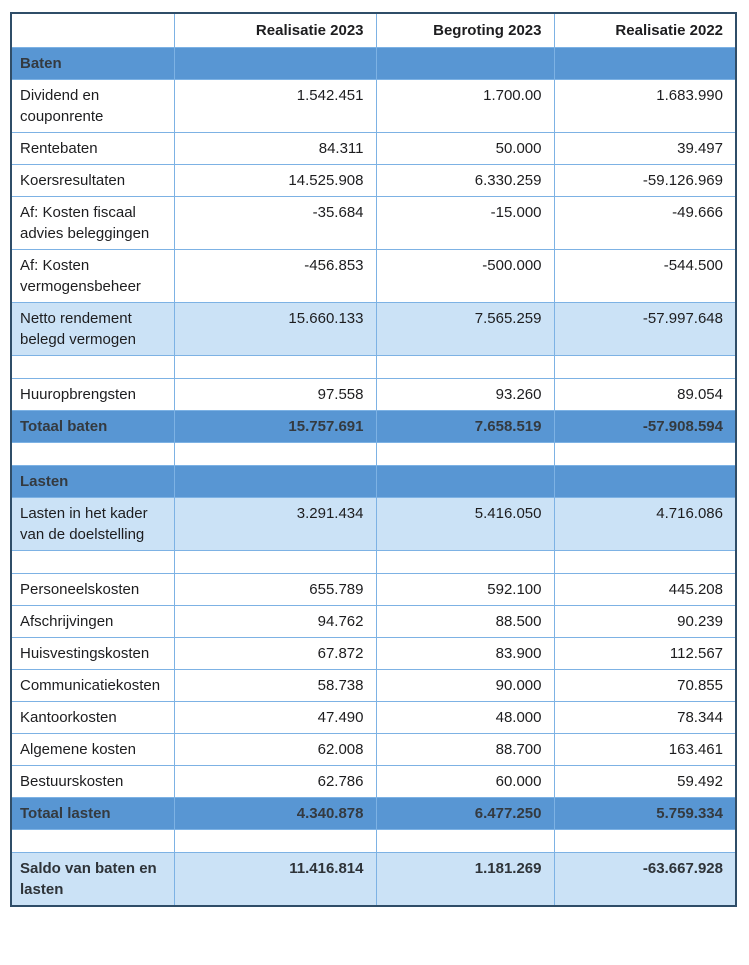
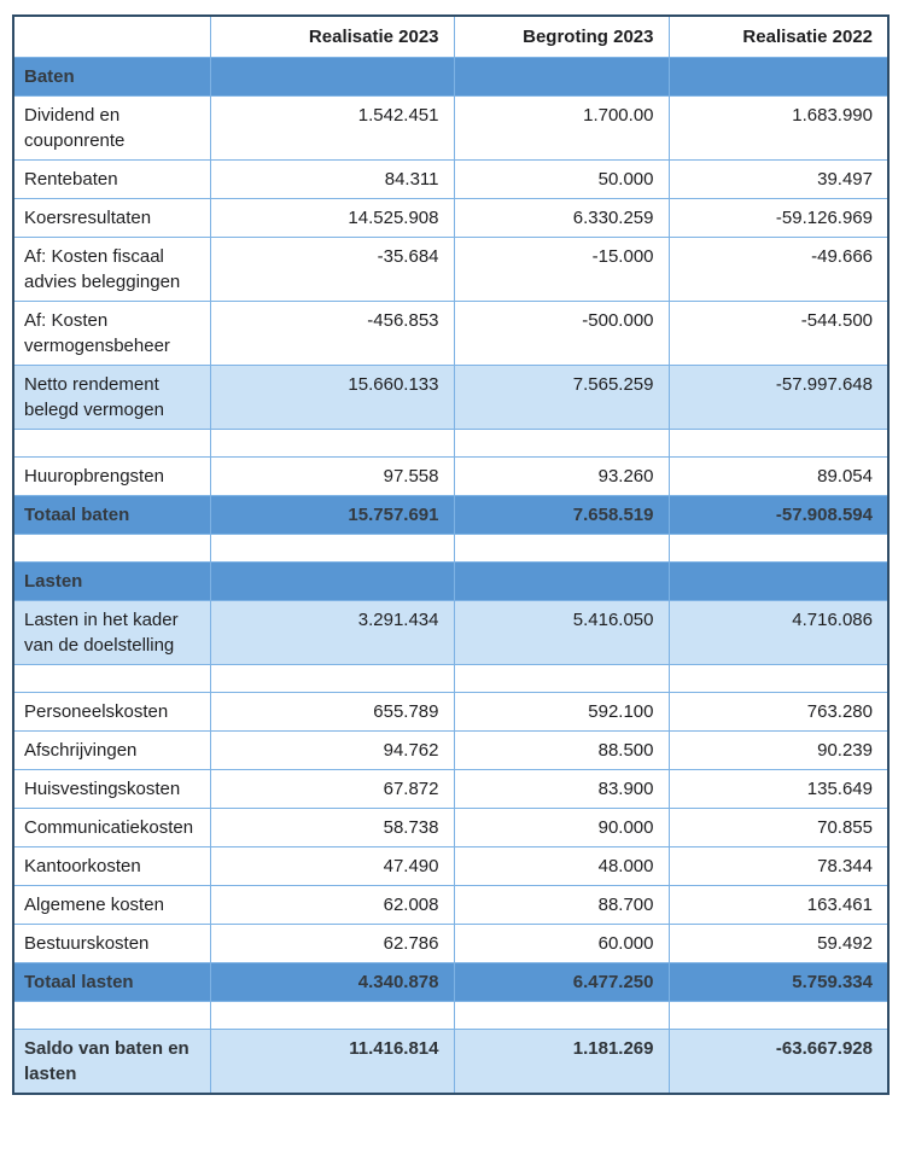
  	Realisatie 2023	Begroting 2023	Realisatie 2022
  Baten
  Dividend en couponrente	1.542.451	1.700.00	1.683.990
  Rentebaten	84.311	50.000	39.497
  Koersresultaten	14.525.908	6.330.259	-59.126.969
  Af: Kosten fiscaal advies beleggingen	-35.684	-15.000	-49.666
  Af: Kosten vermogensbeheer	-456.853	-500.000	-544.500
  Netto rendement belegd vermogen	15.660.133	7.565.259	-57.997.648
  Huuropbrengsten	97.558	93.260	89.054
  Totaal baten	15.757.691	7.658.519	-57.908.594
  Lasten
  Lasten in het kader van de doelstelling	3.291.434	5.416.050	4.716.086
- Personeelskosten	655.789	592.100	445.208
+ Personeelskosten	655.789	592.100	763.280
  Afschrijvingen	94.762	88.500	90.239
- Huisvestingskosten	67.872	83.900	112.567
+ Huisvestingskosten	67.872	83.900	135.649
  Communicatiekosten	58.738	90.000	70.855
  Kantoorkosten	47.490	48.000	78.344
  Algemene kosten	62.008	88.700	163.461
  Bestuurskosten	62.786	60.000	59.492
  Totaal lasten	4.340.878	6.477.250	5.759.334
  Saldo van baten en lasten	11.416.814	1.181.269	-63.667.928
